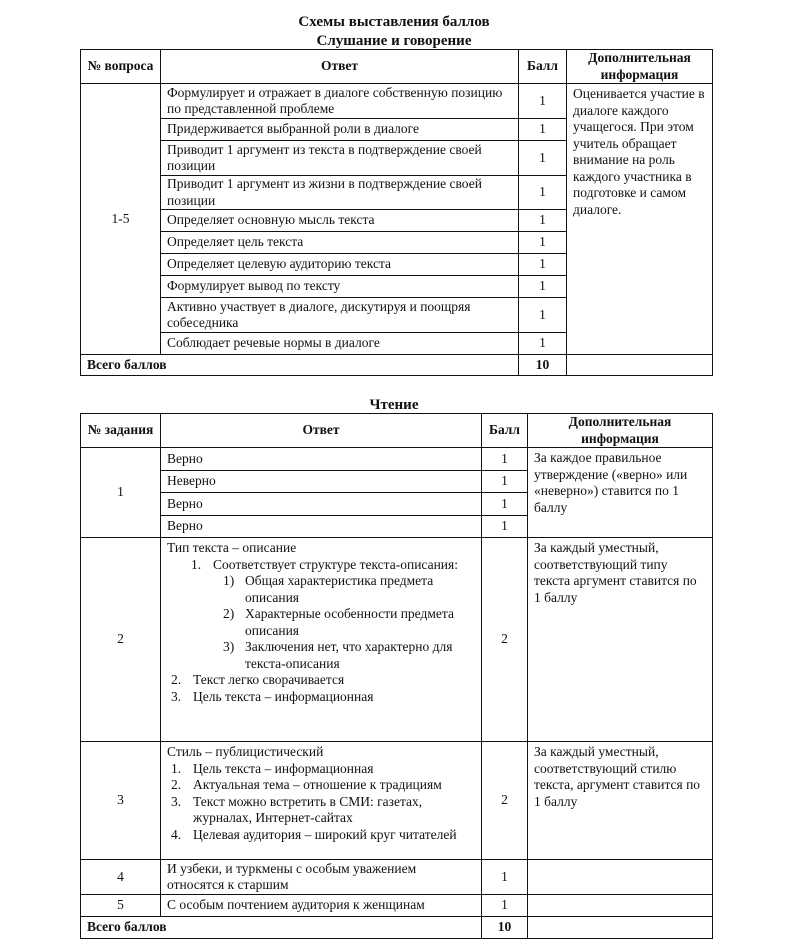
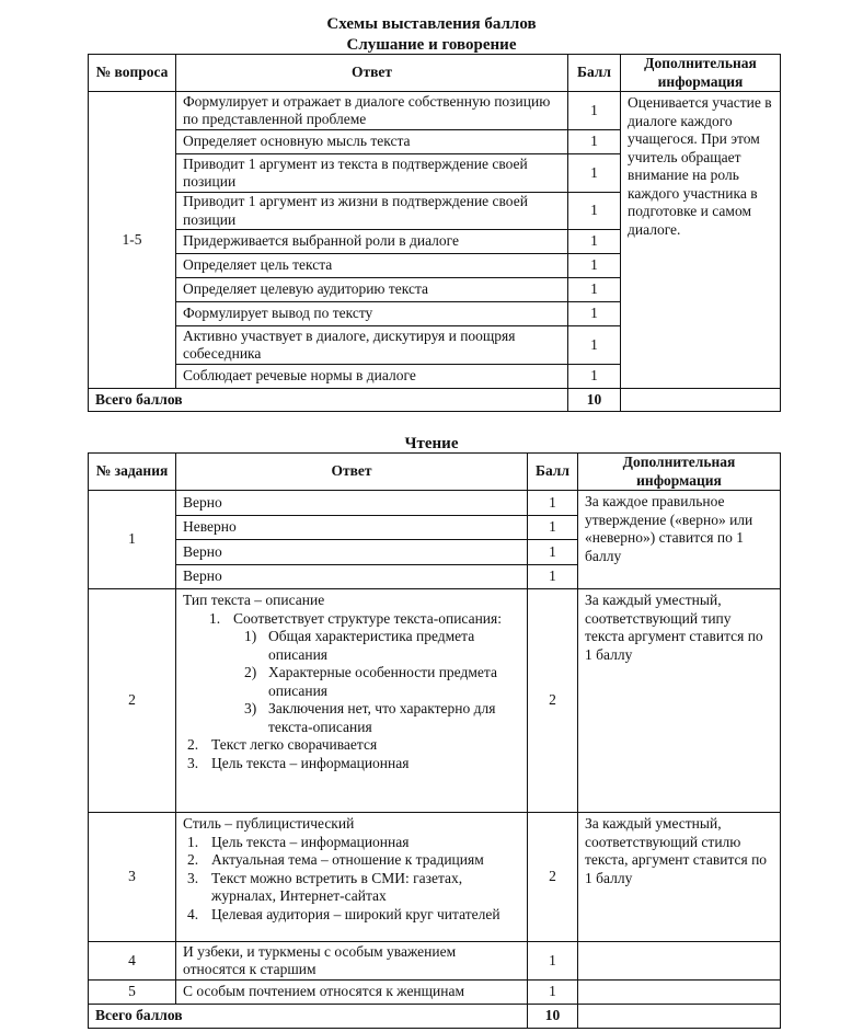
  Схемы выставления баллов
  Слушание и говорение
  № вопроса	Ответ	Балл	Дополнительная информация
  1-5	Формулирует и отражает в диалоге собственную позицию по представленной проблеме	1	Оценивается участие в диалоге каждого учащегося. При этом учитель обращает внимание на роль каждого участника в подготовке и самом диалоге.
- Придерживается выбранной роли в диалоге	1
+ Определяет основную мысль текста	1
  Приводит 1 аргумент из текста в подтверждение своей позиции	1
  Приводит 1 аргумент из жизни в подтверждение своей позиции	1
- Определяет основную мысль текста	1
+ Придерживается выбранной роли в диалоге	1
  Определяет цель текста	1
  Определяет целевую аудиторию текста	1
  Формулирует вывод по тексту	1
  Активно участвует в диалоге, дискутируя и поощряя собеседника	1
  Соблюдает речевые нормы в диалоге	1
  Всего баллов	10
  Чтение
  № задания	Ответ	Балл	Дополнительная информация
  1	Верно	1	За каждое правильное утверждение («верно» или «неверно») ставится по 1 баллу
  Неверно	1
  Верно	1
  Верно	1
  2	Тип текста – описание 1. Соответствует структуре текста-описания: 1) Общая характеристика предмета описания 2) Характерные особенности предмета описания 3) Заключения нет, что характерно для текста-описания 2. Текст легко сворачивается 3. Цель текста – информационная	2	За каждый уместный, соответствующий типу текста аргумент ставится по 1 баллу
  3	Стиль – публицистический 1. Цель текста – информационная 2. Актуальная тема – отношение к традициям 3. Текст можно встретить в СМИ: газетах, журналах, Интернет-сайтах 4. Целевая аудитория – широкий круг читателей	2	За каждый уместный, соответствующий стилю текста, аргумент ставится по 1 баллу
  4	И узбеки, и туркмены с особым уважением относятся к старшим	1
- 5	С особым почтением аудитория к женщинам	1
+ 5	С особым почтением относятся к женщинам	1
  Всего баллов	10
